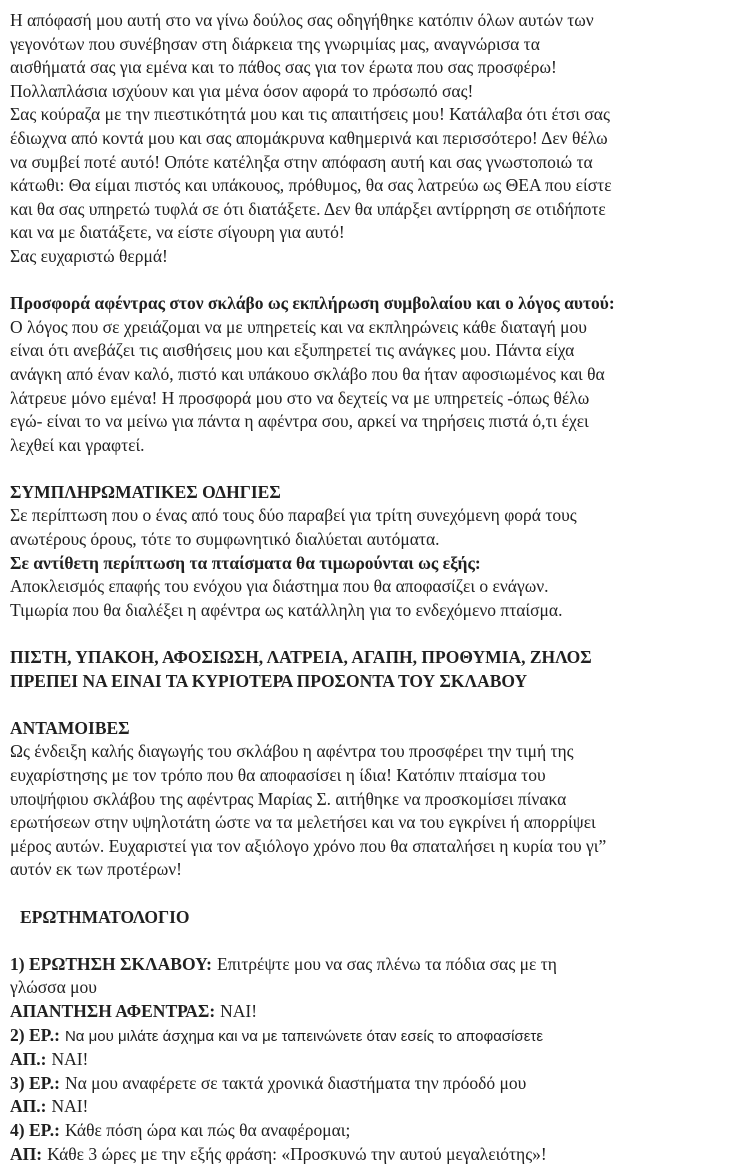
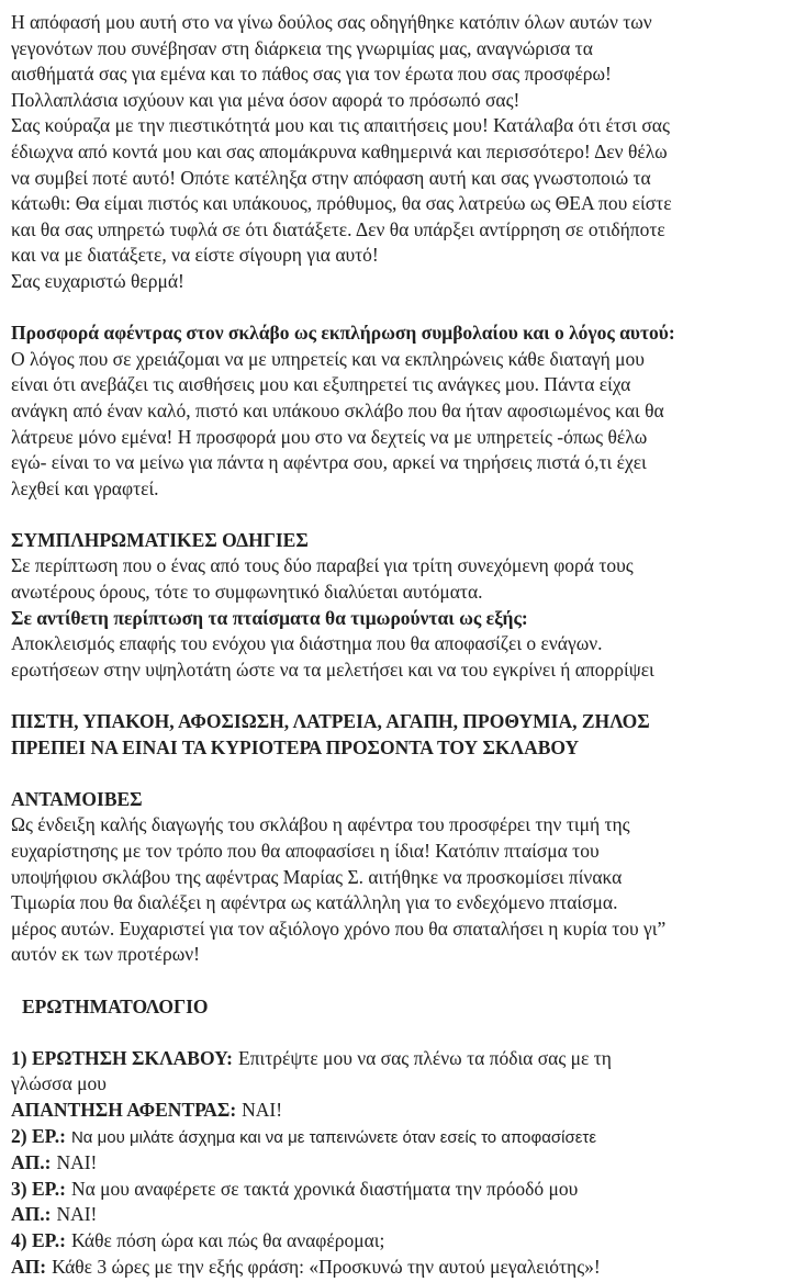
  Η απόφασή μου αυτή στο να γίνω δούλος σας οδηγήθηκε κατόπιν όλων αυτών των
  γεγονότων που συνέβησαν στη διάρκεια της γνωριμίας μας, αναγνώρισα τα
  αισθήματά σας για εμένα και το πάθος σας για τον έρωτα που σας προσφέρω!
  Πολλαπλάσια ισχύουν και για μένα όσον αφορά το πρόσωπό σας!
  Σας κούραζα με την πιεστικότητά μου και τις απαιτήσεις μου! Κατάλαβα ότι έτσι σας
  έδιωχνα από κοντά μου και σας απομάκρυνα καθημερινά και περισσότερο! Δεν θέλω
  να συμβεί ποτέ αυτό! Οπότε κατέληξα στην απόφαση αυτή και σας γνωστοποιώ τα
  κάτωθι: Θα είμαι πιστός και υπάκουος, πρόθυμος, θα σας λατρεύω ως ΘΕΑ που είστε
  και θα σας υπηρετώ τυφλά σε ότι διατάξετε. Δεν θα υπάρξει αντίρρηση σε οτιδήποτε
  και να με διατάξετε, να είστε σίγουρη για αυτό!
  Σας ευχαριστώ θερμά!
  Προσφορά αφέντρας στον σκλάβο ως εκπλήρωση συμβολαίου και ο λόγος αυτού:
  Ο λόγος που σε χρειάζομαι να με υπηρετείς και να εκπληρώνεις κάθε διαταγή μου
  είναι ότι ανεβάζει τις αισθήσεις μου και εξυπηρετεί τις ανάγκες μου. Πάντα είχα
  ανάγκη από έναν καλό, πιστό και υπάκουο σκλάβο που θα ήταν αφοσιωμένος και θα
  λάτρευε μόνο εμένα! Η προσφορά μου στο να δεχτείς να με υπηρετείς -όπως θέλω
  εγώ- είναι το να μείνω για πάντα η αφέντρα σου, αρκεί να τηρήσεις πιστά ό,τι έχει
  λεχθεί και γραφτεί.
  ΣΥΜΠΛΗΡΩΜΑΤΙΚΕΣ ΟΔΗΓΙΕΣ
  Σε περίπτωση που ο ένας από τους δύο παραβεί για τρίτη συνεχόμενη φορά τους
  ανωτέρους όρους, τότε το συμφωνητικό διαλύεται αυτόματα.
  Σε αντίθετη περίπτωση τα πταίσματα θα τιμωρούνται ως εξής:
  Αποκλεισμός επαφής του ενόχου για διάστημα που θα αποφασίζει ο ενάγων.
- Τιμωρία που θα διαλέξει η αφέντρα ως κατάλληλη για το ενδεχόμενο πταίσμα.
+ ερωτήσεων στην υψηλοτάτη ώστε να τα μελετήσει και να του εγκρίνει ή απορρίψει
  ΠΙΣΤΗ, ΥΠΑΚΟΗ, ΑΦΟΣΙΩΣΗ, ΛΑΤΡΕΙΑ, ΑΓΑΠΗ, ΠΡΟΘΥΜΙΑ, ΖΗΛΟΣ
  ΠΡΕΠΕΙ ΝΑ ΕΙΝΑΙ ΤΑ ΚΥΡΙΟΤΕΡΑ ΠΡΟΣΟΝΤΑ ΤΟΥ ΣΚΛΑΒΟΥ
  ΑΝΤΑΜΟΙΒΕΣ
  Ως ένδειξη καλής διαγωγής του σκλάβου η αφέντρα του προσφέρει την τιμή της
  ευχαρίστησης με τον τρόπο που θα αποφασίσει η ίδια! Κατόπιν πταίσμα του
  υποψήφιου σκλάβου της αφέντρας Μαρίας Σ. αιτήθηκε να προσκομίσει πίνακα
- ερωτήσεων στην υψηλοτάτη ώστε να τα μελετήσει και να του εγκρίνει ή απορρίψει
+ Τιμωρία που θα διαλέξει η αφέντρα ως κατάλληλη για το ενδεχόμενο πταίσμα.
  μέρος αυτών. Ευχαριστεί για τον αξιόλογο χρόνο που θα σπαταλήσει η κυρία του γι”
  αυτόν εκ των προτέρων!
  ΕΡΩΤΗΜΑΤΟΛΟΓΙΟ
  1) ΕΡΩΤΗΣΗ ΣΚΛΑΒΟΥ: Επιτρέψτε μου να σας πλένω τα πόδια σας με τη
  γλώσσα μου
  ΑΠΑΝΤΗΣΗ ΑΦΕΝΤΡΑΣ: ΝΑΙ!
  2) ΕΡ.: Να μου μιλάτε άσχημα και να με ταπεινώνετε όταν εσείς το αποφασίσετε
  ΑΠ.: ΝΑΙ!
  3) ΕΡ.: Να μου αναφέρετε σε τακτά χρονικά διαστήματα την πρόοδό μου
  ΑΠ.: ΝΑΙ!
  4) ΕΡ.: Κάθε πόση ώρα και πώς θα αναφέρομαι;
  ΑΠ: Κάθε 3 ώρες με την εξής φράση: «Προσκυνώ την αυτού μεγαλειότης»!
